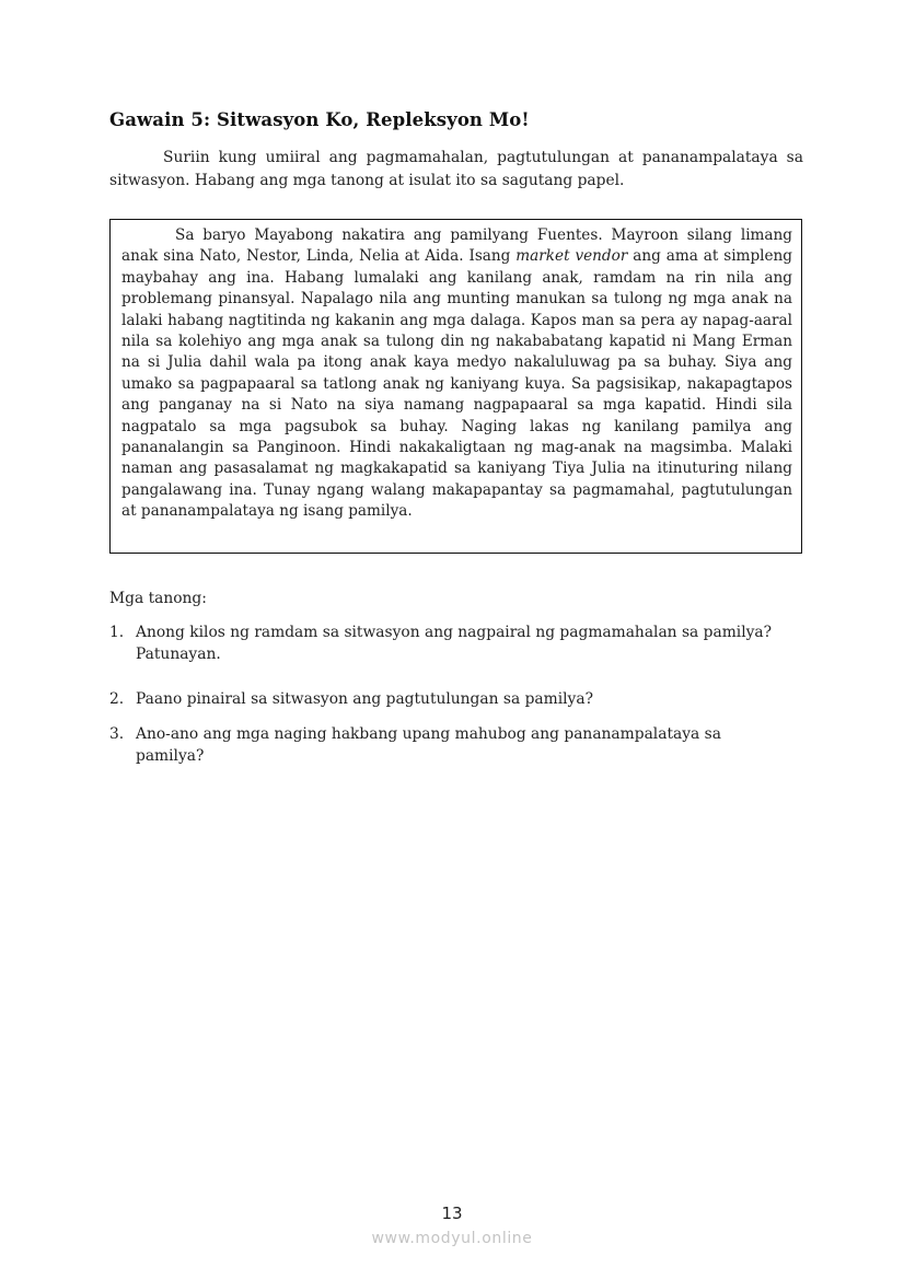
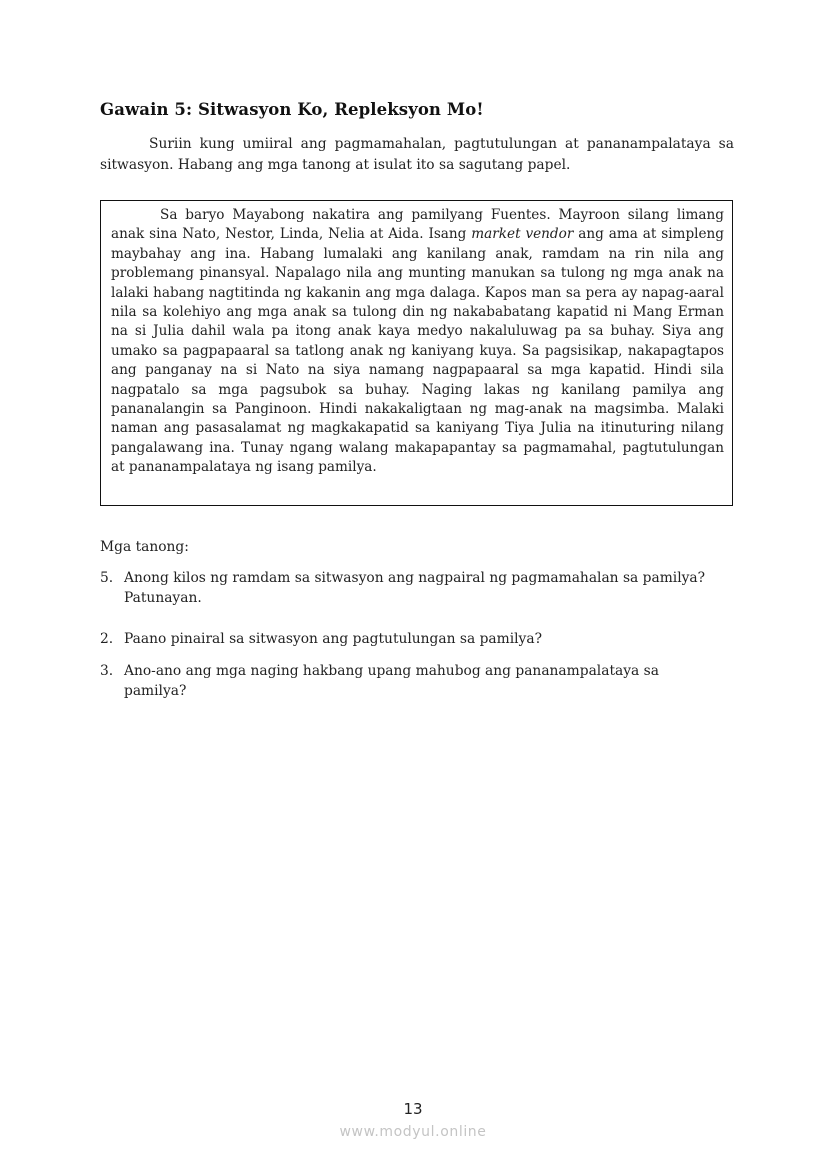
  Gawain 5: Sitwasyon Ko, Repleksyon Mo!
  Suriin kung umiiral ang pagmamahalan, pagtutulungan at pananampalataya sa sitwasyon. Habang ang mga tanong at isulat ito sa sagutang papel.
  Sa baryo Mayabong nakatira ang pamilyang Fuentes. Mayroon silang limang anak sina Nato, Nestor, Linda, Nelia at Aida. Isang market vendor ang ama at simpleng maybahay ang ina. Habang lumalaki ang kanilang anak, ramdam na rin nila ang problemang pinansyal. Napalago nila ang munting manukan sa tulong ng mga anak na lalaki habang nagtitinda ng kakanin ang mga dalaga. Kapos man sa pera ay napag-aaral nila sa kolehiyo ang mga anak sa tulong din ng nakababatang kapatid ni Mang Erman na si Julia dahil wala pa itong anak kaya medyo nakaluluwag pa sa buhay. Siya ang umako sa pagpapaaral sa tatlong anak ng kaniyang kuya. Sa pagsisikap, nakapagtapos ang panganay na si Nato na siya namang nagpapaaral sa mga kapatid. Hindi sila nagpatalo sa mga pagsubok sa buhay. Naging lakas ng kanilang pamilya ang pananalangin sa Panginoon. Hindi nakakaligtaan ng mag-anak na magsimba. Malaki naman ang pasasalamat ng magkakapatid sa kaniyang Tiya Julia na itinuturing nilang pangalawang ina. Tunay ngang walang makapapantay sa pagmamahal, pagtutulungan at pananampalataya ng isang pamilya.
  Mga tanong:
- 1.
+ 5.
  Anong kilos ng ramdam sa sitwasyon ang nagpairal ng pagmamahalan sa pamilya? Patunayan.
  2.
  Paano pinairal sa sitwasyon ang pagtutulungan sa pamilya?
  3.
  Ano-ano ang mga naging hakbang upang mahubog ang pananampalataya sa pamilya?
  13
  www.modyul.online
